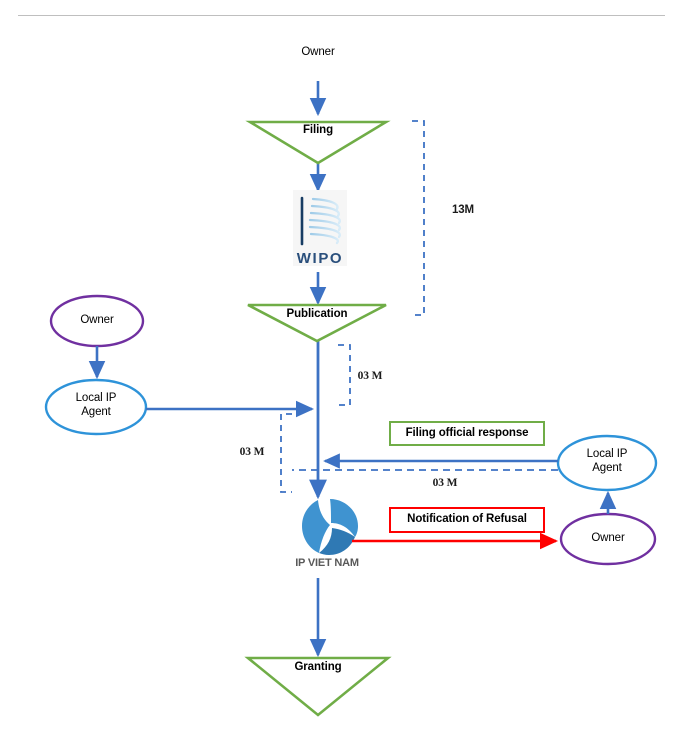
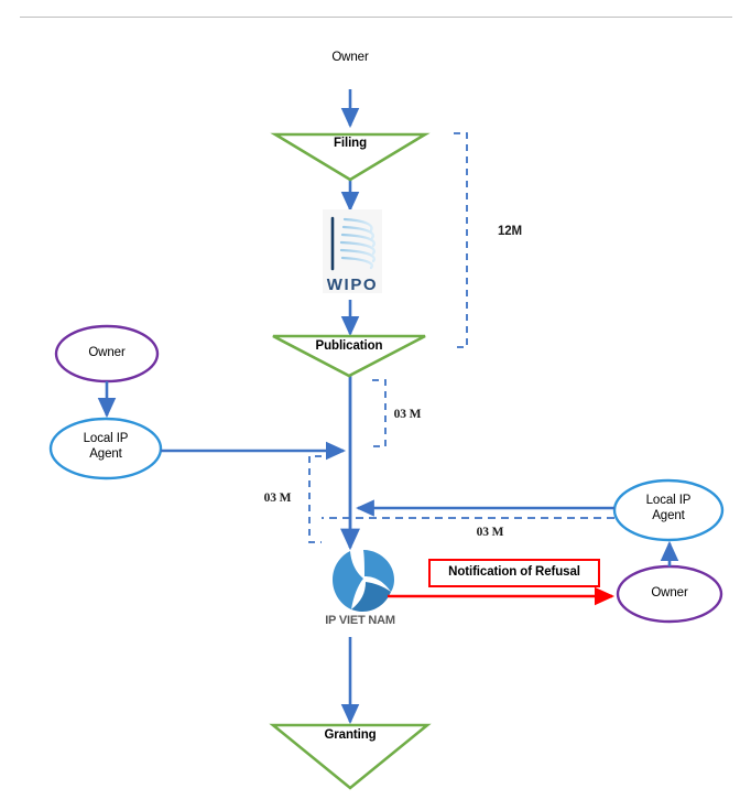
  Owner
  Owner
  Local IP
  Agent
  Local IP
  Agent
  Owner
  Filing
  Publication
  Granting
  WIPO
  IP VIET NAM
- Filing official response
  Notification of Refusal
- 13M
+ 12M
  03 M
  03 M
  03 M
